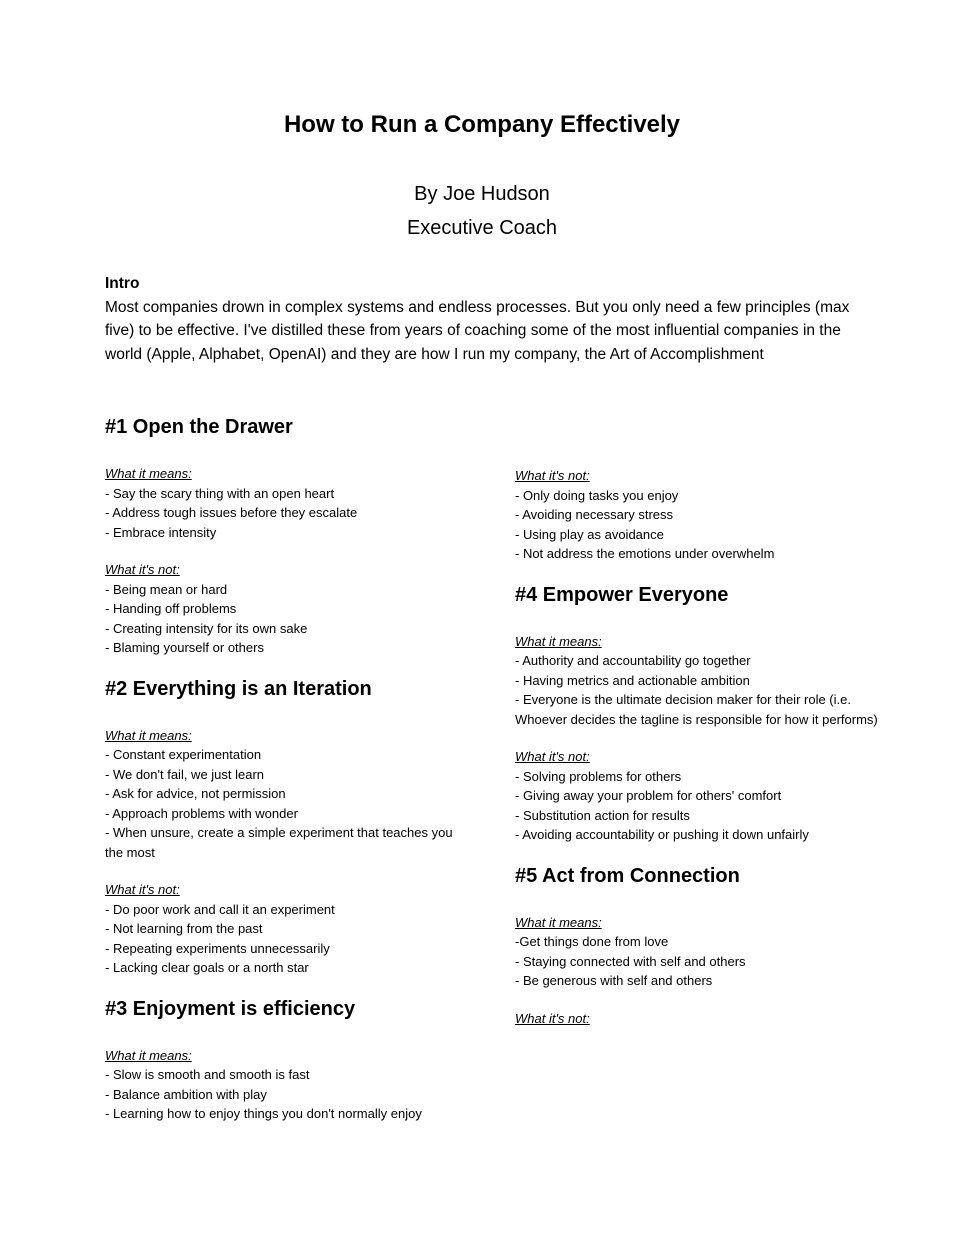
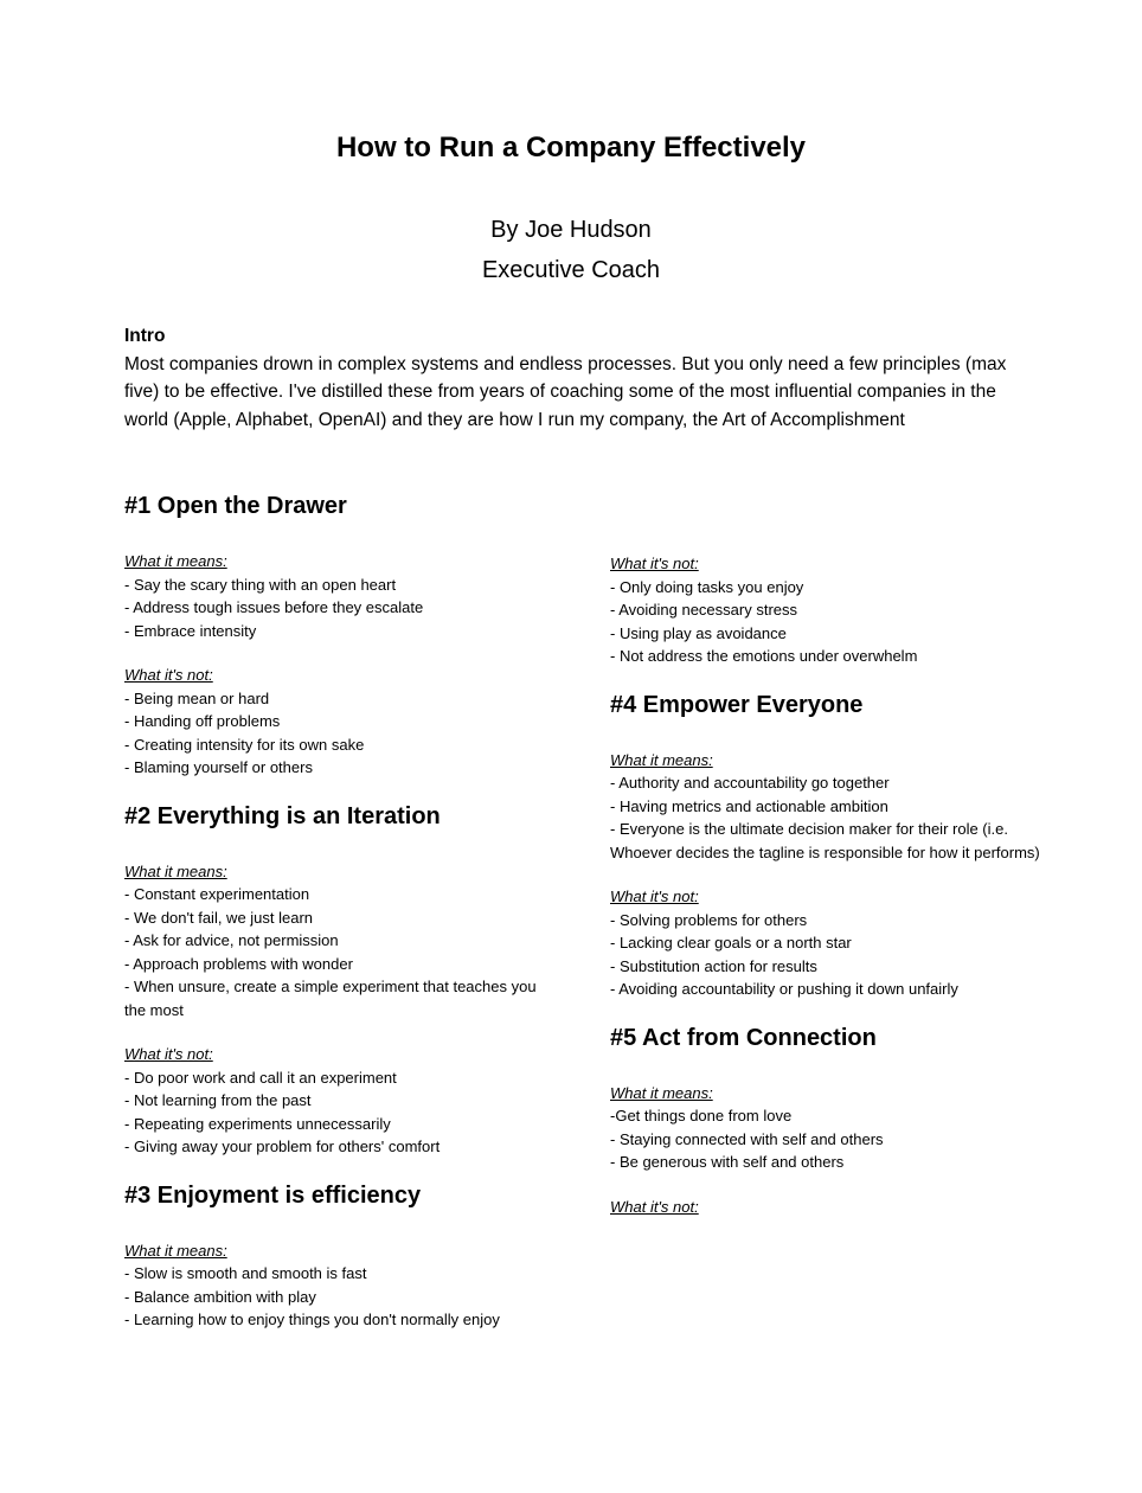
  How to Run a Company Effectively
  By Joe Hudson
  Executive Coach
  Intro
  Most companies drown in complex systems and endless processes. But you only need a few principles (max five) to be effective. I've distilled these from years of coaching some of the most influential companies in the world (Apple, Alphabet, OpenAI) and they are how I run my company, the Art of Accomplishment
  #1 Open the Drawer
  What it means:
  - Say the scary thing with an open heart
  - Address tough issues before they escalate
  - Embrace intensity
  What it's not:
  - Being mean or hard
  - Handing off problems
  - Creating intensity for its own sake
  - Blaming yourself or others
  #2 Everything is an Iteration
  What it means:
  - Constant experimentation
  - We don't fail, we just learn
  - Ask for advice, not permission
  - Approach problems with wonder
  - When unsure, create a simple experiment that teaches you the most
  What it's not:
  - Do poor work and call it an experiment
  - Not learning from the past
  - Repeating experiments unnecessarily
- - Lacking clear goals or a north star
+ - Giving away your problem for others' comfort
  #3 Enjoyment is efficiency
  What it means:
  - Slow is smooth and smooth is fast
  - Balance ambition with play
  - Learning how to enjoy things you don't normally enjoy
  What it's not:
  - Only doing tasks you enjoy
  - Avoiding necessary stress
  - Using play as avoidance
  - Not address the emotions under overwhelm
  #4 Empower Everyone
  What it means:
  - Authority and accountability go together
  - Having metrics and actionable ambition
  - Everyone is the ultimate decision maker for their role (i.e. Whoever decides the tagline is responsible for how it performs)
  What it's not:
  - Solving problems for others
- - Giving away your problem for others' comfort
+ - Lacking clear goals or a north star
  - Substitution action for results
  - Avoiding accountability or pushing it down unfairly
  #5 Act from Connection
  What it means:
  -Get things done from love
  - Staying connected with self and others
  - Be generous with self and others
  What it's not:
